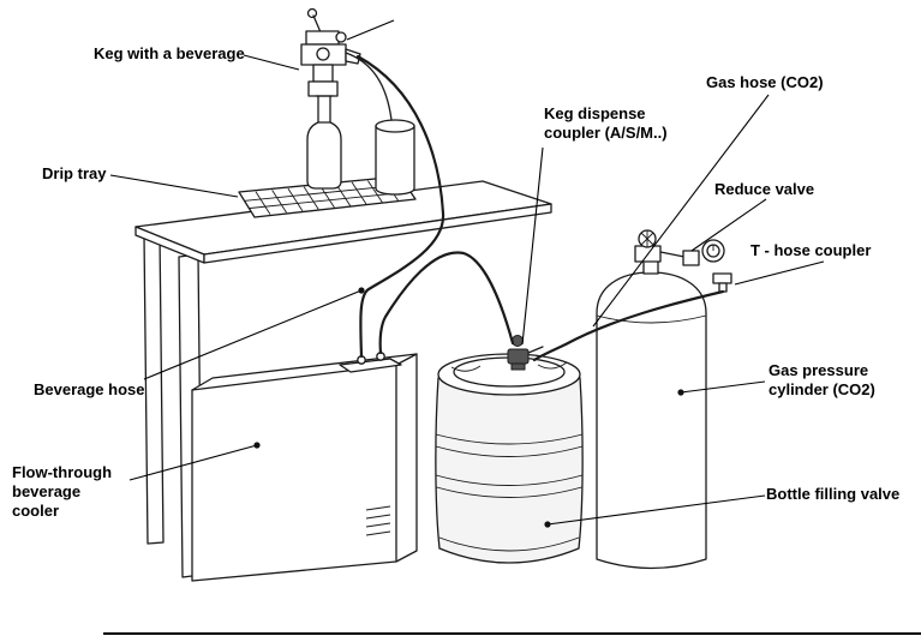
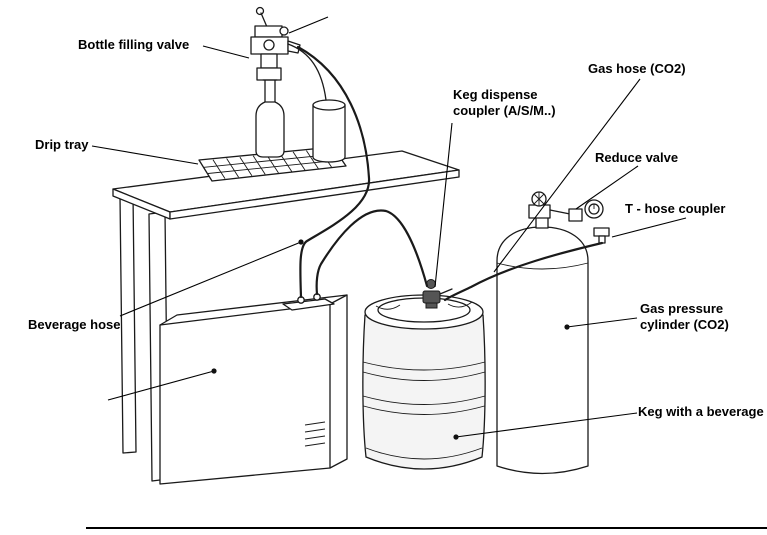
- Keg with a beverage
+ Bottle filling valve
  Drip tray
  Beverage hose
- Flow-through
- beverage
- cooler
  Gas hose (CO2)
  Keg dispense
  coupler (A/S/M..)
  Reduce valve
  T - hose coupler
  Gas pressure
  cylinder (CO2)
- Bottle filling valve
+ Keg with a beverage
